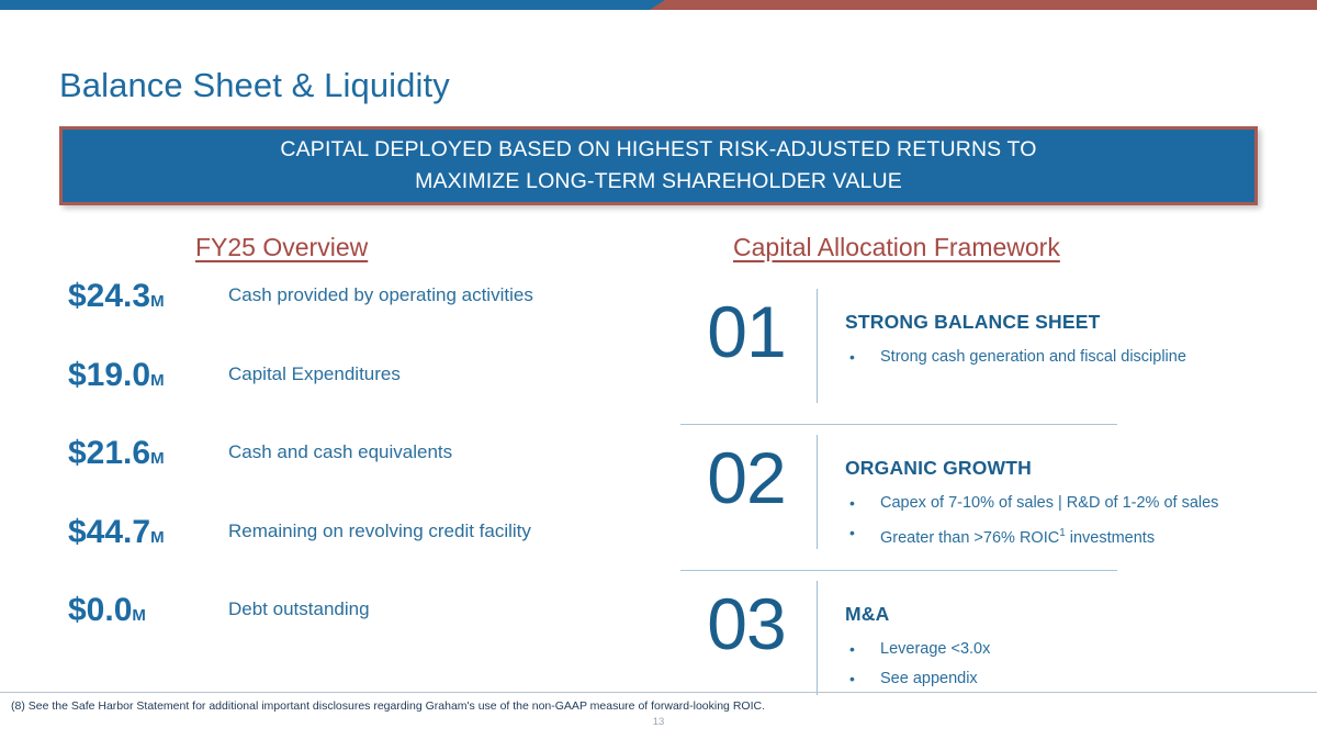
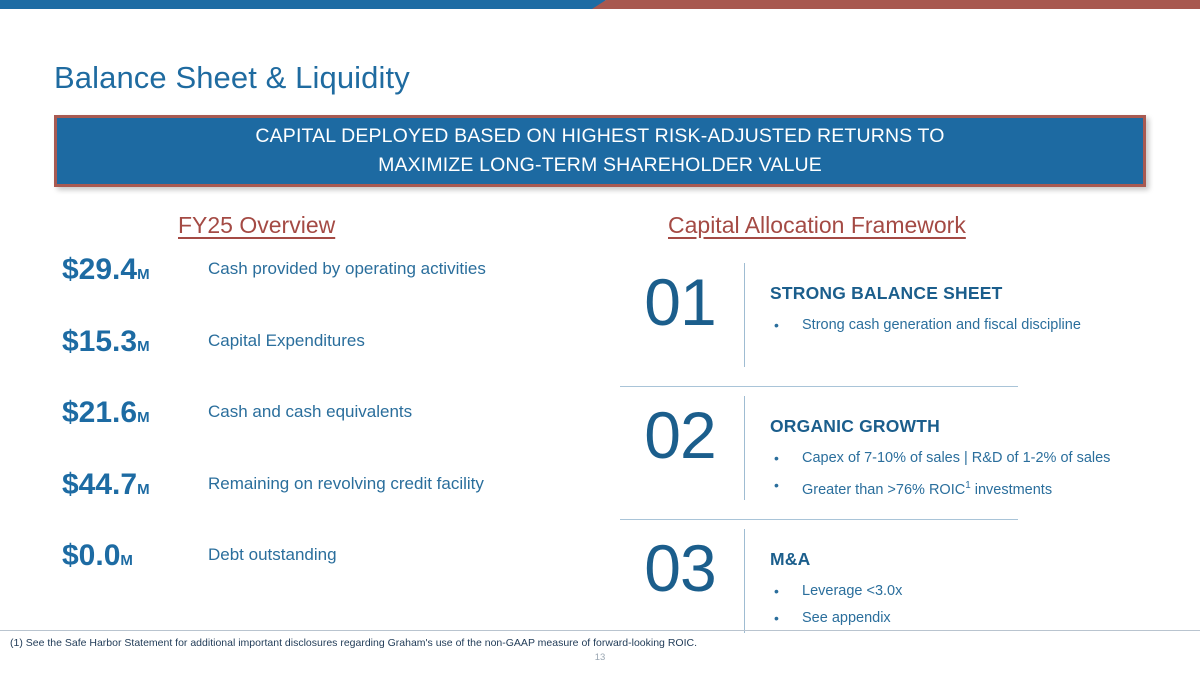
  Balance Sheet & Liquidity
  CAPITAL DEPLOYED BASED ON HIGHEST RISK-ADJUSTED RETURNS TO
  MAXIMIZE LONG-TERM SHAREHOLDER VALUE
  FY25 Overview
  Capital Allocation Framework
- $24.3M
+ $29.4M
  Cash provided by operating activities
- $19.0M
+ $15.3M
  Capital Expenditures
  $21.6M
  Cash and cash equivalents
  $44.7M
  Remaining on revolving credit facility
  $0.0M
  Debt outstanding
  01
  STRONG BALANCE SHEET
  Strong cash generation and fiscal discipline
  02
  ORGANIC GROWTH
  Capex of 7-10% of sales | R&D of 1-2% of sales
  Greater than >76% ROIC1 investments
  03
  M&A
  Leverage <3.0x
  See appendix
- (8) See the Safe Harbor Statement for additional important disclosures regarding Graham's use of the non-GAAP measure of forward-looking ROIC.
+ (1) See the Safe Harbor Statement for additional important disclosures regarding Graham's use of the non-GAAP measure of forward-looking ROIC.
  13
